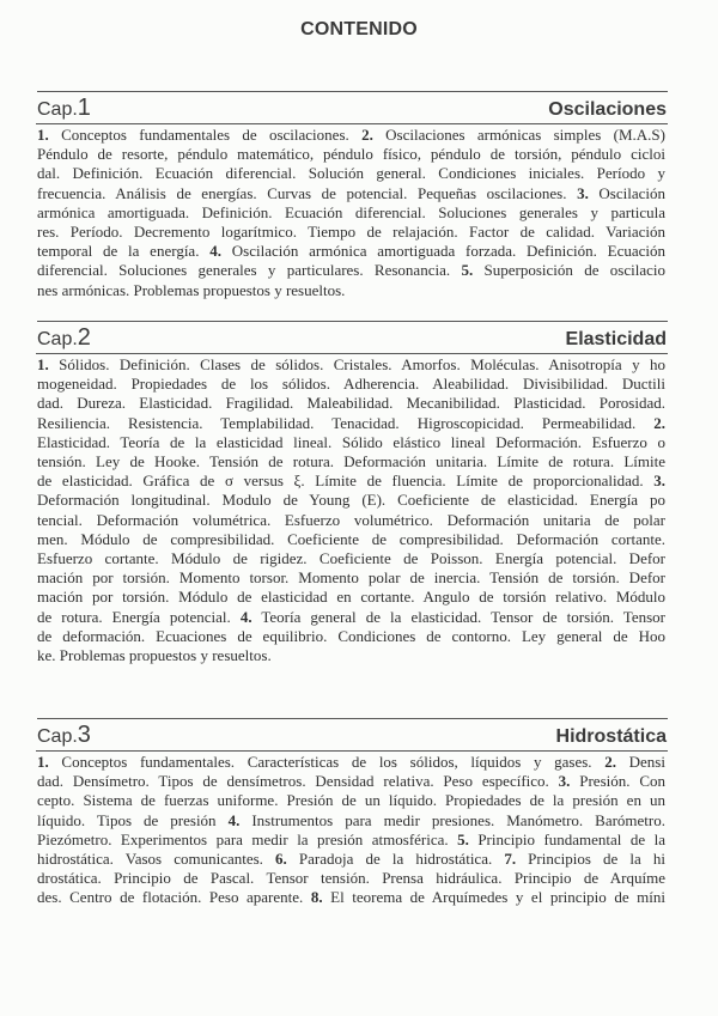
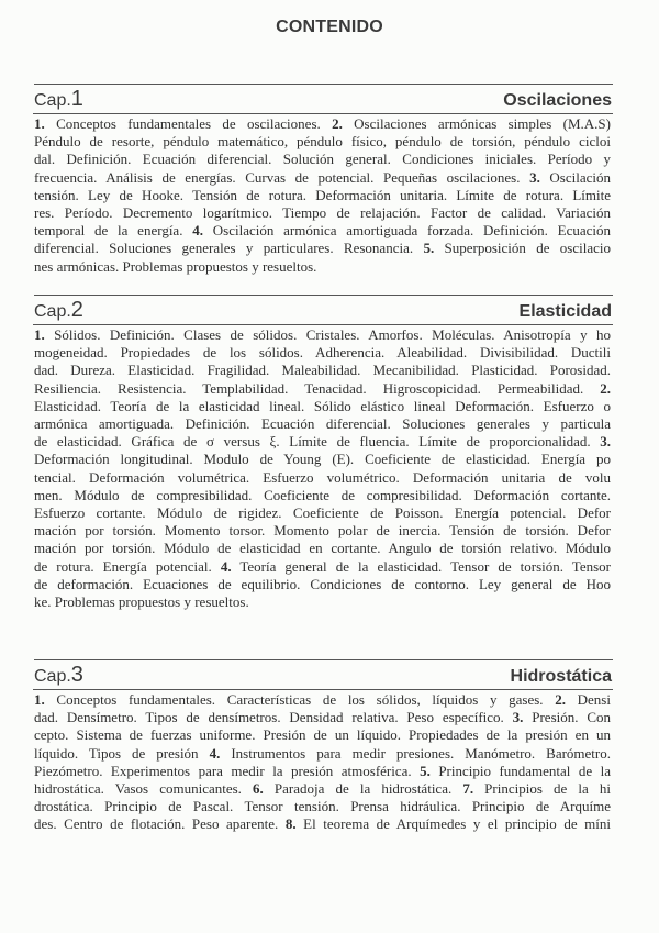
  CONTENIDO
  Cap.1
  Oscilaciones
  1. Conceptos fundamentales de oscilaciones. 2. Oscilaciones armónicas simples (M.A.S)
  Péndulo de resorte, péndulo matemático, péndulo físico, péndulo de torsión, péndulo cicloi
  dal. Definición. Ecuación diferencial. Solución general. Condiciones iniciales. Período y
  frecuencia. Análisis de energías. Curvas de potencial. Pequeñas oscilaciones. 3. Oscilación
- armónica amortiguada. Definición. Ecuación diferencial. Soluciones generales y particula
+ tensión. Ley de Hooke. Tensión de rotura. Deformación unitaria. Límite de rotura. Límite
  res. Período. Decremento logarítmico. Tiempo de relajación. Factor de calidad. Variación
  temporal de la energía. 4. Oscilación armónica amortiguada forzada. Definición. Ecuación
  diferencial. Soluciones generales y particulares. Resonancia. 5. Superposición de oscilacio
  nes armónicas. Problemas propuestos y resueltos.
  Cap.2
  Elasticidad
  1. Sólidos. Definición. Clases de sólidos. Cristales. Amorfos. Moléculas. Anisotropía y ho
  mogeneidad. Propiedades de los sólidos. Adherencia. Aleabilidad. Divisibilidad. Ductili
  dad. Dureza. Elasticidad. Fragilidad. Maleabilidad. Mecanibilidad. Plasticidad. Porosidad.
  Resiliencia. Resistencia. Templabilidad. Tenacidad. Higroscopicidad. Permeabilidad. 2.
  Elasticidad. Teoría de la elasticidad lineal. Sólido elástico lineal Deformación. Esfuerzo o
- tensión. Ley de Hooke. Tensión de rotura. Deformación unitaria. Límite de rotura. Límite
+ armónica amortiguada. Definición. Ecuación diferencial. Soluciones generales y particula
  de elasticidad. Gráfica de σ versus ξ. Límite de fluencia. Límite de proporcionalidad. 3.
  Deformación longitudinal. Modulo de Young (E). Coeficiente de elasticidad. Energía po
- tencial. Deformación volumétrica. Esfuerzo volumétrico. Deformación unitaria de polar
+ tencial. Deformación volumétrica. Esfuerzo volumétrico. Deformación unitaria de volu
  men. Módulo de compresibilidad. Coeficiente de compresibilidad. Deformación cortante.
  Esfuerzo cortante. Módulo de rigidez. Coeficiente de Poisson. Energía potencial. Defor
  mación por torsión. Momento torsor. Momento polar de inercia. Tensión de torsión. Defor
  mación por torsión. Módulo de elasticidad en cortante. Angulo de torsión relativo. Módulo
  de rotura. Energía potencial. 4. Teoría general de la elasticidad. Tensor de torsión. Tensor
  de deformación. Ecuaciones de equilibrio. Condiciones de contorno. Ley general de Hoo
  ke. Problemas propuestos y resueltos.
  Cap.3
  Hidrostática
  1. Conceptos fundamentales. Características de los sólidos, líquidos y gases. 2. Densi
  dad. Densímetro. Tipos de densímetros. Densidad relativa. Peso específico. 3. Presión. Con
  cepto. Sistema de fuerzas uniforme. Presión de un líquido. Propiedades de la presión en un
  líquido. Tipos de presión 4. Instrumentos para medir presiones. Manómetro. Barómetro.
  Piezómetro. Experimentos para medir la presión atmosférica. 5. Principio fundamental de la
  hidrostática. Vasos comunicantes. 6. Paradoja de la hidrostática. 7. Principios de la hi
  drostática. Principio de Pascal. Tensor tensión. Prensa hidráulica. Principio de Arquíme
  des. Centro de flotación. Peso aparente. 8. El teorema de Arquímedes y el principio de míni
